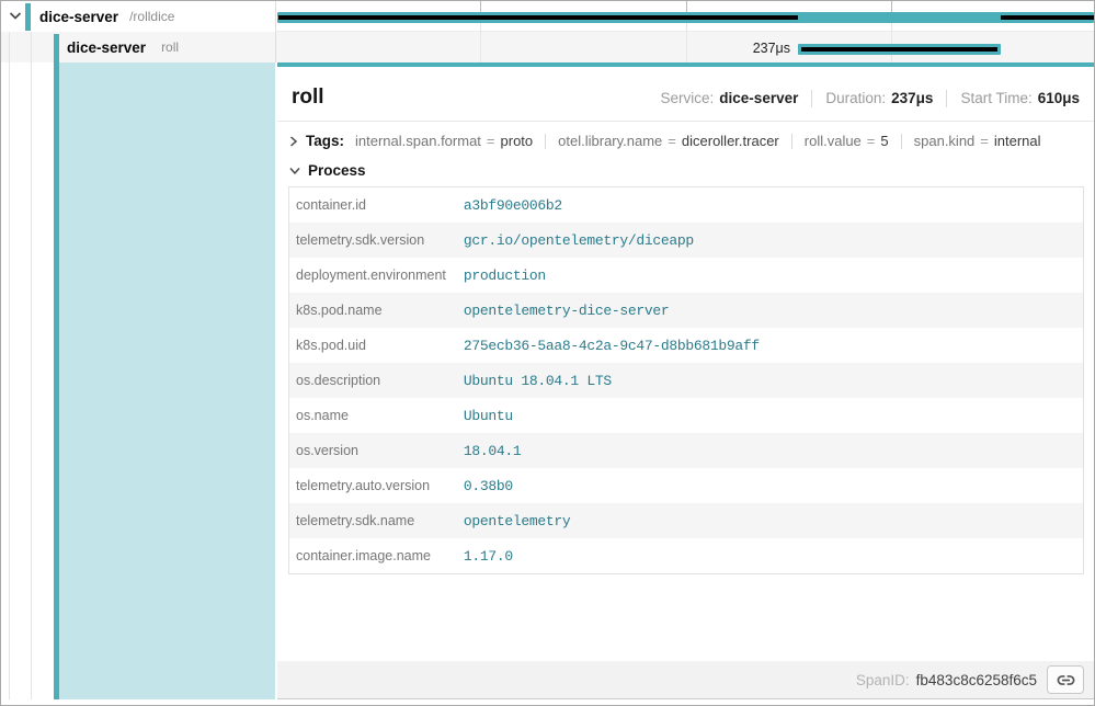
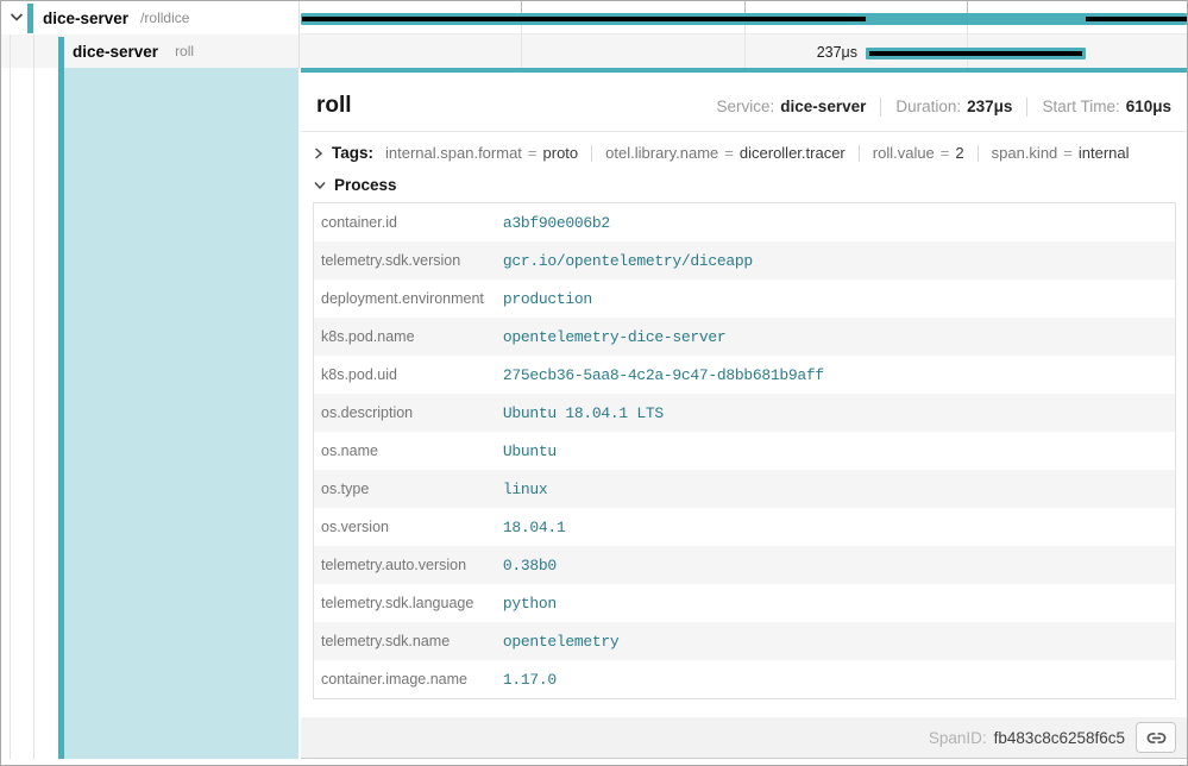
  dice-server
  /rolldice
  dice-server
  roll
  237μs
  roll
  Service:
  dice-server
  Duration:
  237μs
  Start Time:
  610μs
  Tags:
  internal.span.format
  =
  proto
  otel.library.name
  =
  diceroller.tracer
  roll.value
  =
- 5
+ 2
  span.kind
  =
  internal
  Process
  container.id	a3bf90e006b2
  telemetry.sdk.version	gcr.io/opentelemetry/diceapp
  deployment.environment	production
  k8s.pod.name	opentelemetry-dice-server
  k8s.pod.uid	275ecb36-5aa8-4c2a-9c47-d8bb681b9aff
  os.description	Ubuntu 18.04.1 LTS
  os.name	Ubuntu
+ os.type	linux
  os.version	18.04.1
  telemetry.auto.version	0.38b0
+ telemetry.sdk.language	python
  telemetry.sdk.name	opentelemetry
  container.image.name	1.17.0
  SpanID:
  fb483c8c6258f6c5
